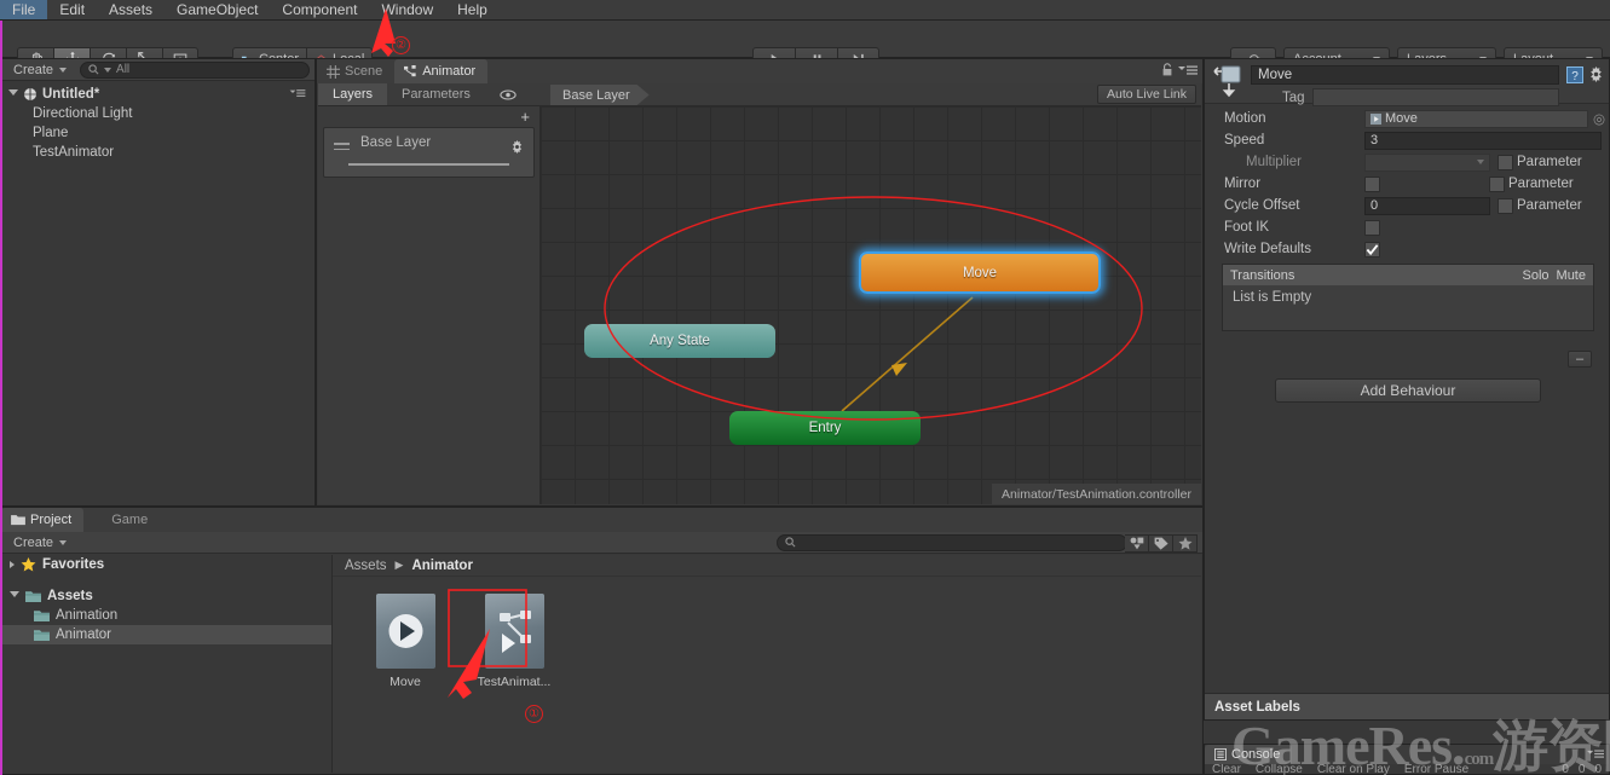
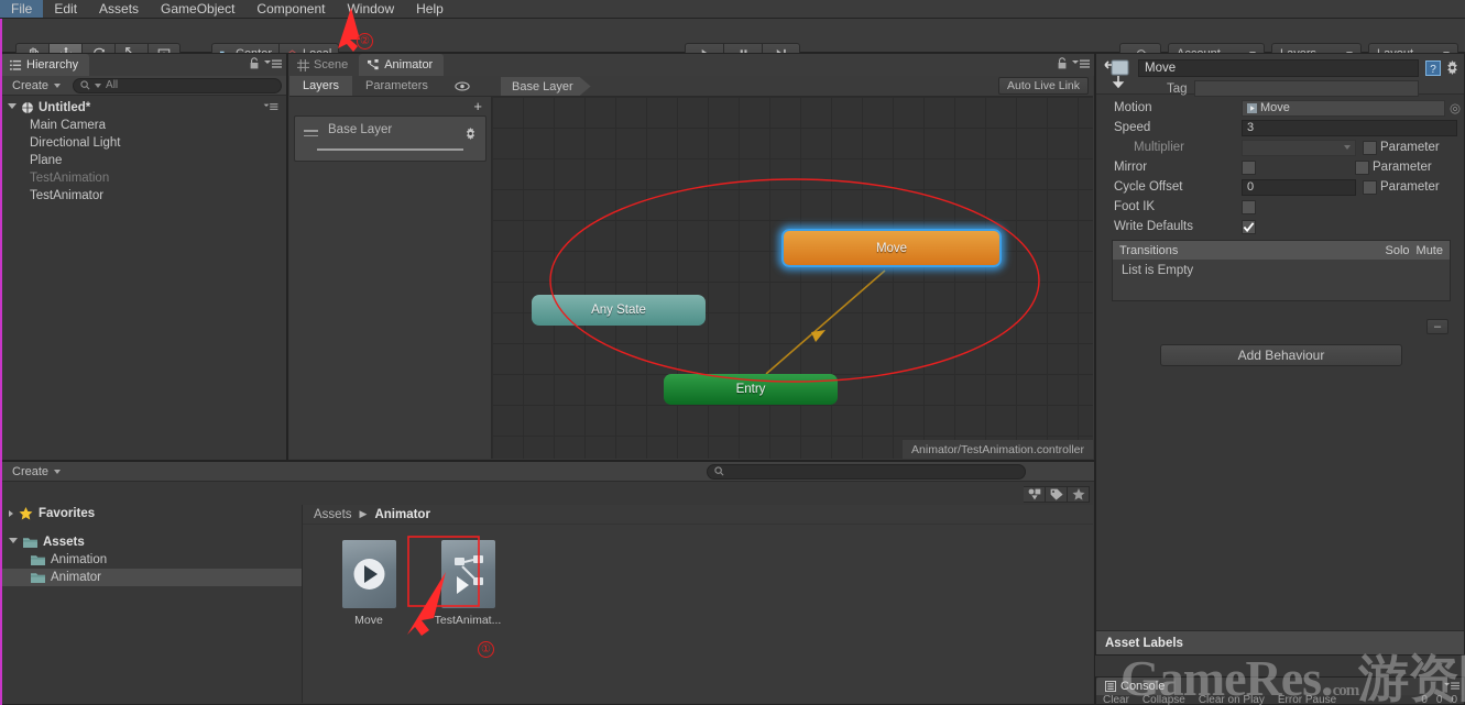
  File
  Edit
  Assets
  GameObject
  Component
  Window
  Help
+ Hierarchy
  Create
  All
  Untitled*
+ Main Camera
  Directional Light
  Plane
+ TestAnimation
  TestAnimator
  Scene
  Animator
  Layers
  Parameters
  Base Layer
  Auto Live Link
  +
  Base Layer
  Any State
  Entry
  Move
  Animator/TestAnimation.controller
  Move
  Tag
  ?
  Motion
  Move
  ◎
  Speed
  3
  Multiplier
  Parameter
  Mirror
  Parameter
  Cycle Offset
  0
  Parameter
  Foot IK
  Write Defaults
  Transitions
  Solo
  Mute
  List is Empty
  –
  Add Behaviour
  Asset Labels
- Project
- Game
  Create
  Favorites
  Assets
  Animation
  Animator
  Assets
  ▶
  Animator
  Move
  TestAnimat...
  Console
  Clear
  Collapse
  Clear on Play
  Error Pause
  0
  0
  0
  GameRes.com游资
  ①
  ②
